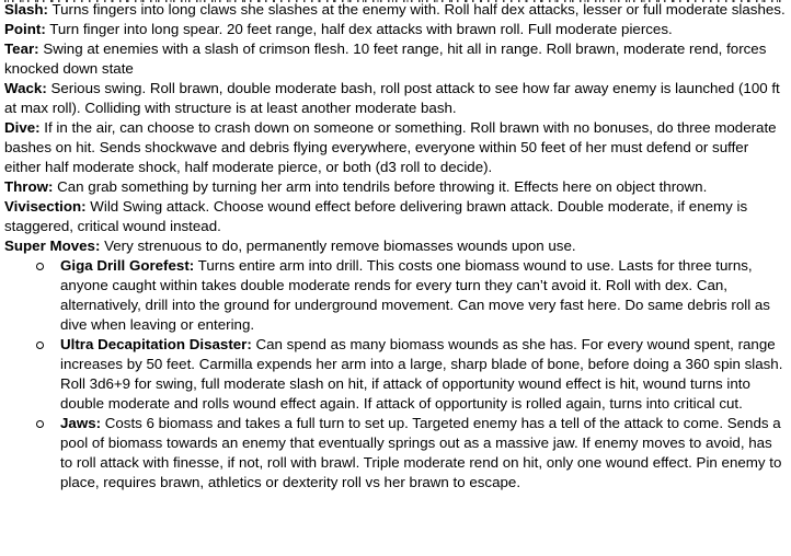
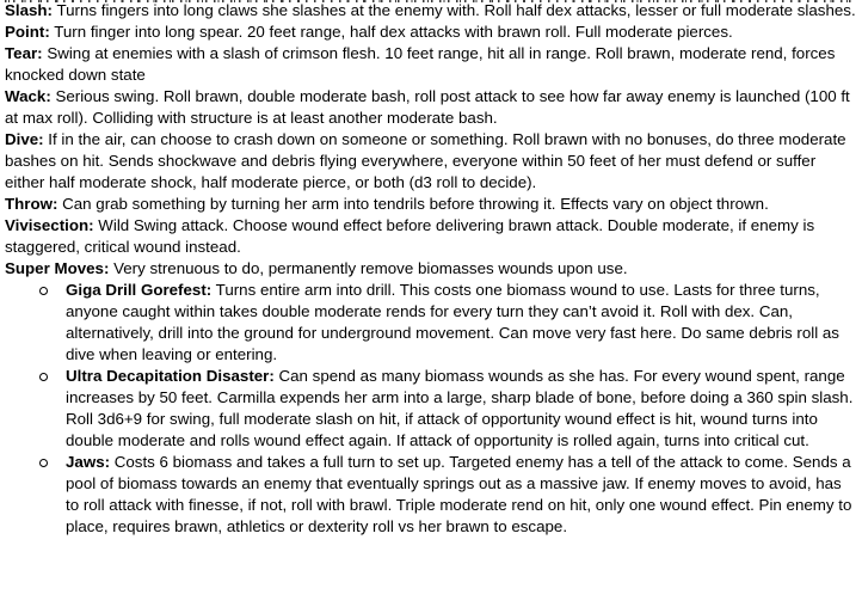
  Slash: Turns fingers into long claws she slashes at the enemy with. Roll half dex attacks, lesser or full moderate slashes.
  Point: Turn finger into long spear. 20 feet range, half dex attacks with brawn roll. Full moderate pierces.
  Tear: Swing at enemies with a slash of crimson flesh. 10 feet range, hit all in range. Roll brawn, moderate rend, forces knocked down state
  Wack: Serious swing. Roll brawn, double moderate bash, roll post attack to see how far away enemy is launched (100 ft at max roll). Colliding with structure is at least another moderate bash.
  Dive: If in the air, can choose to crash down on someone or something. Roll brawn with no bonuses, do three moderate bashes on hit. Sends shockwave and debris flying everywhere, everyone within 50 feet of her must defend or suffer either half moderate shock, half moderate pierce, or both (d3 roll to decide).
- Throw: Can grab something by turning her arm into tendrils before throwing it. Effects here on object thrown.
+ Throw: Can grab something by turning her arm into tendrils before throwing it. Effects vary on object thrown.
  Vivisection: Wild Swing attack. Choose wound effect before delivering brawn attack. Double moderate, if enemy is staggered, critical wound instead.
  Super Moves: Very strenuous to do, permanently remove biomasses wounds upon use.
  Giga Drill Gorefest: Turns entire arm into drill. This costs one biomass wound to use. Lasts for three turns, anyone caught within takes double moderate rends for every turn they can’t avoid it. Roll with dex. Can, alternatively, drill into the ground for underground movement. Can move very fast here. Do same debris roll as dive when leaving or entering.
  Ultra Decapitation Disaster: Can spend as many biomass wounds as she has. For every wound spent, range increases by 50 feet. Carmilla expends her arm into a large, sharp blade of bone, before doing a 360 spin slash. Roll 3d6+9 for swing, full moderate slash on hit, if attack of opportunity wound effect is hit, wound turns into double moderate and rolls wound effect again. If attack of opportunity is rolled again, turns into critical cut.
  Jaws: Costs 6 biomass and takes a full turn to set up. Targeted enemy has a tell of the attack to come. Sends a pool of biomass towards an enemy that eventually springs out as a massive jaw. If enemy moves to avoid, has to roll attack with finesse, if not, roll with brawl. Triple moderate rend on hit, only one wound effect. Pin enemy to place, requires brawn, athletics or dexterity roll vs her brawn to escape.
